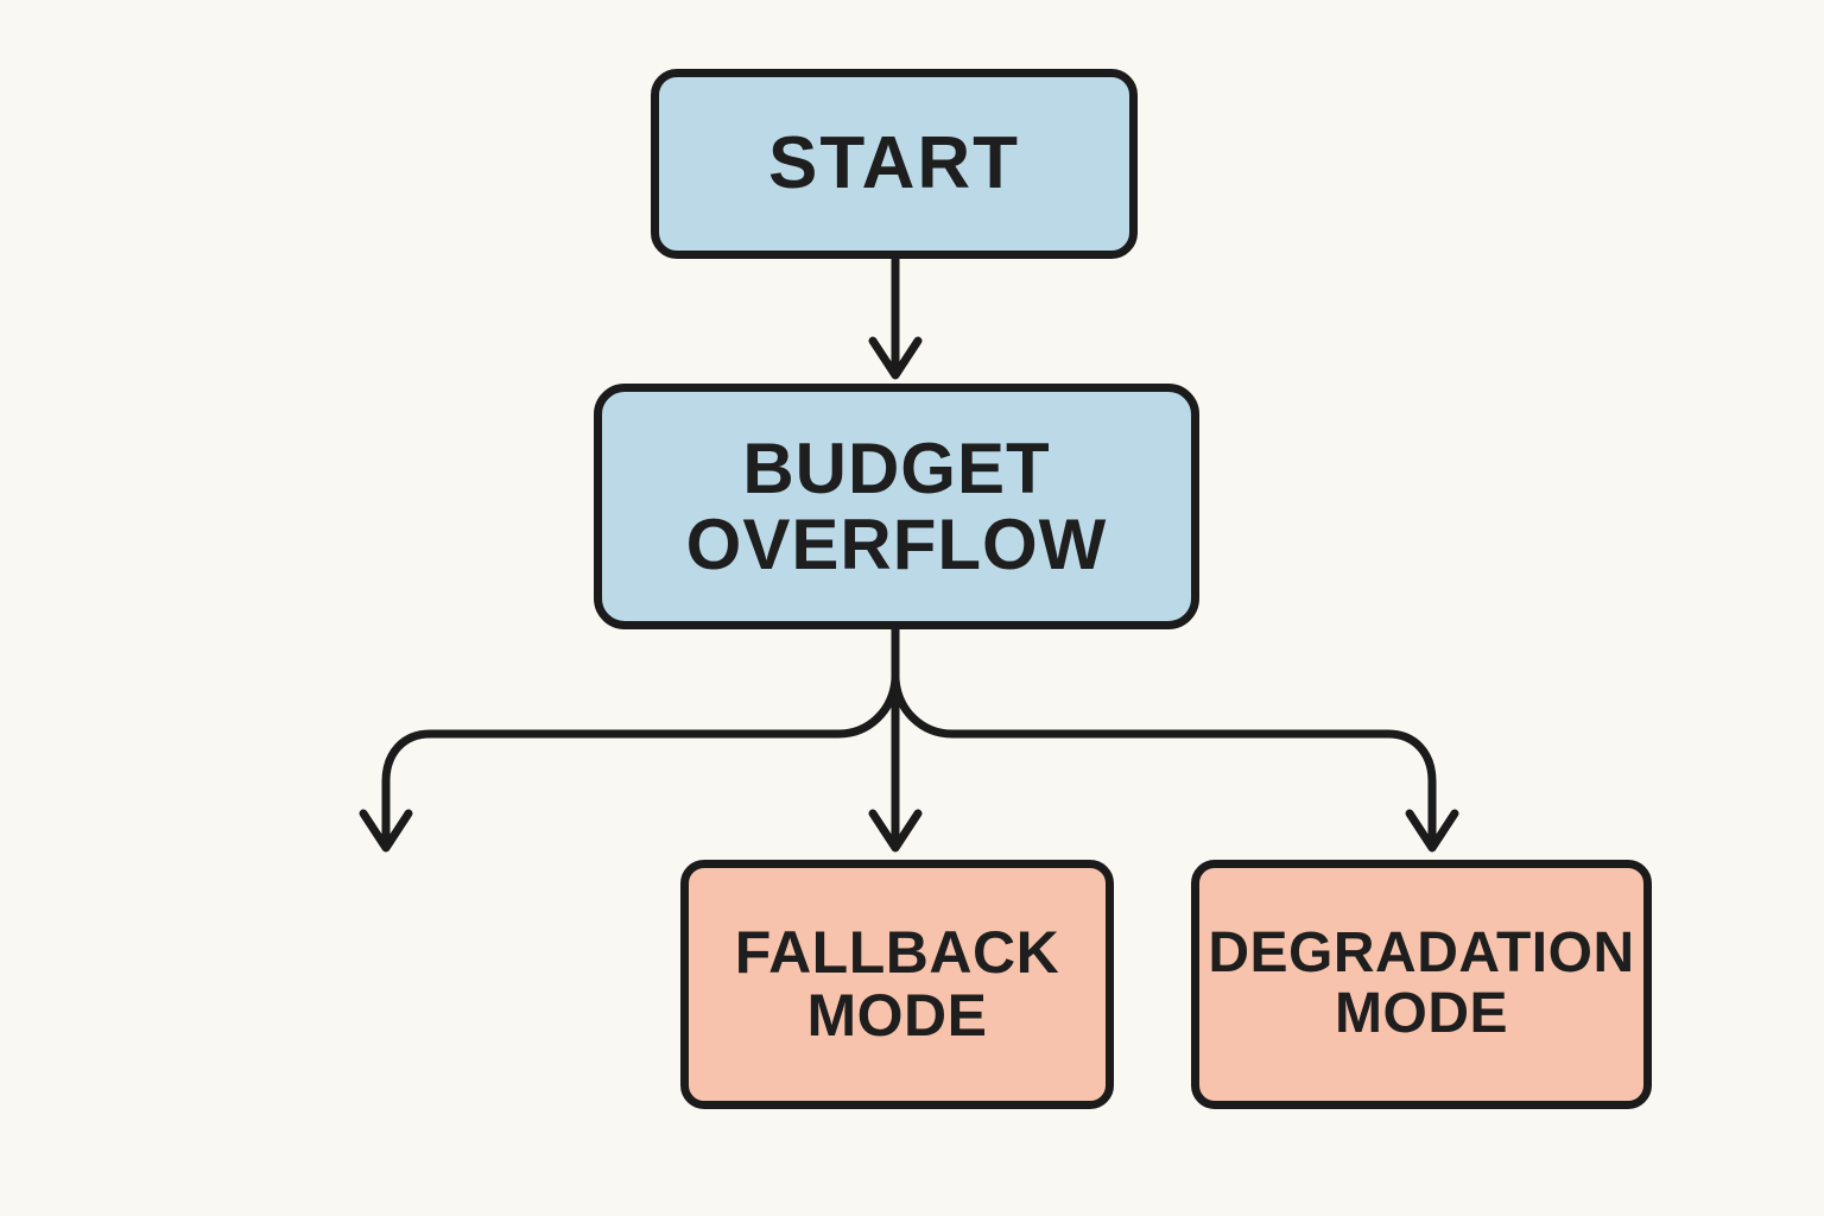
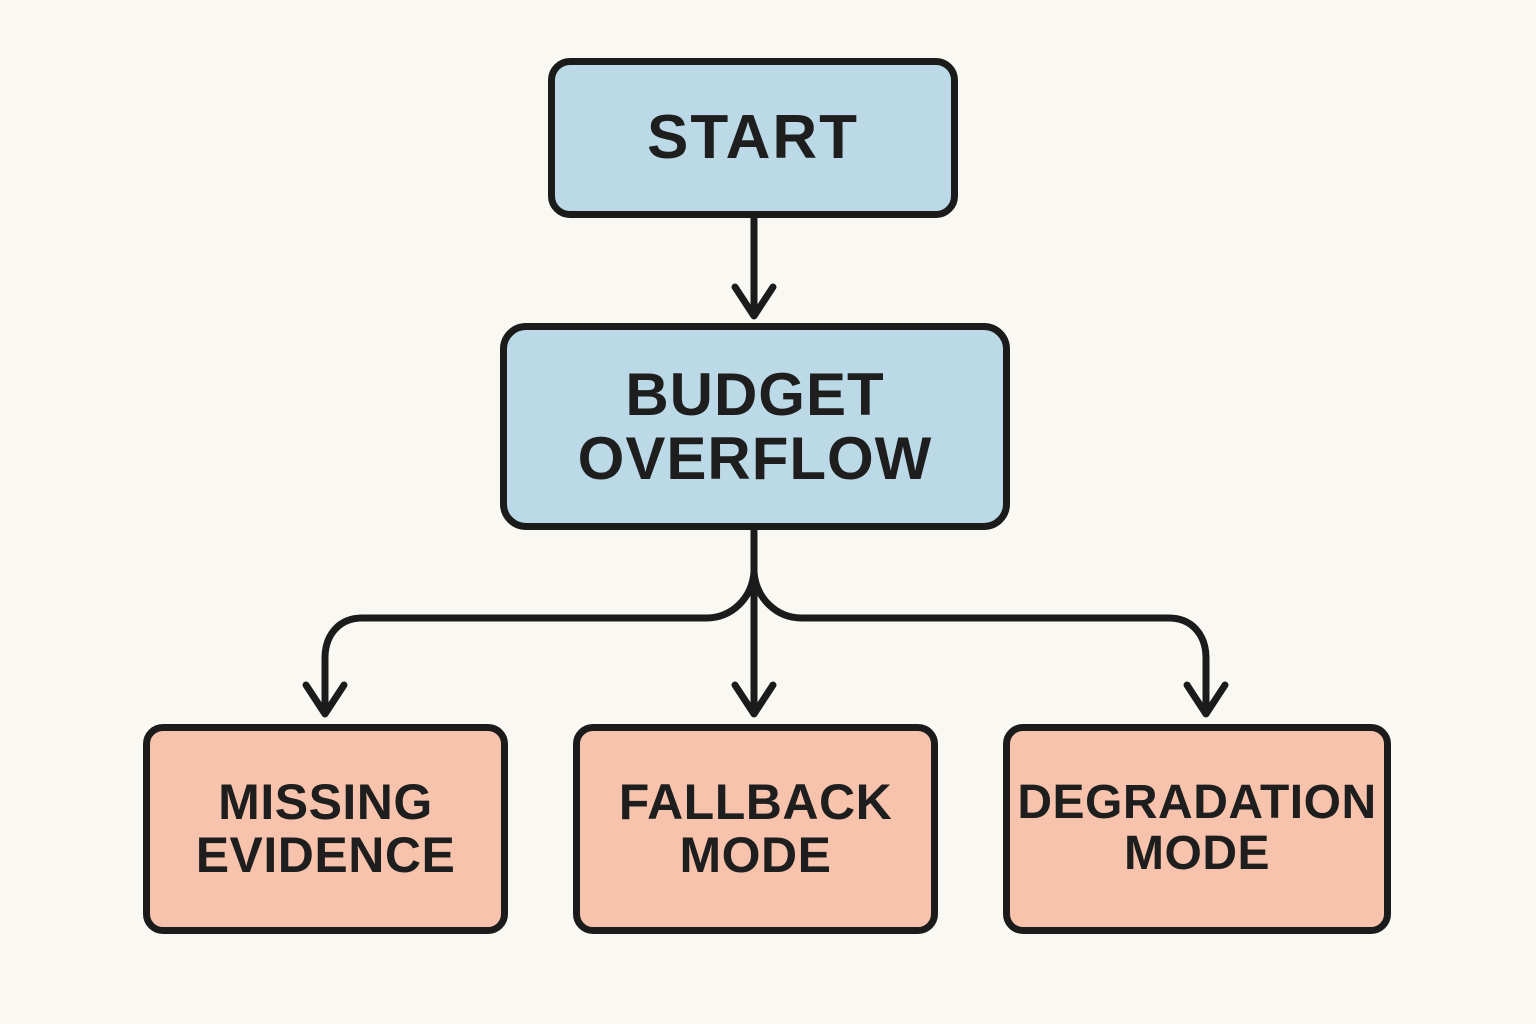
  START
  BUDGET
  OVERFLOW
+ MISSING
+ EVIDENCE
  FALLBACK
  MODE
  DEGRADATION
  MODE
